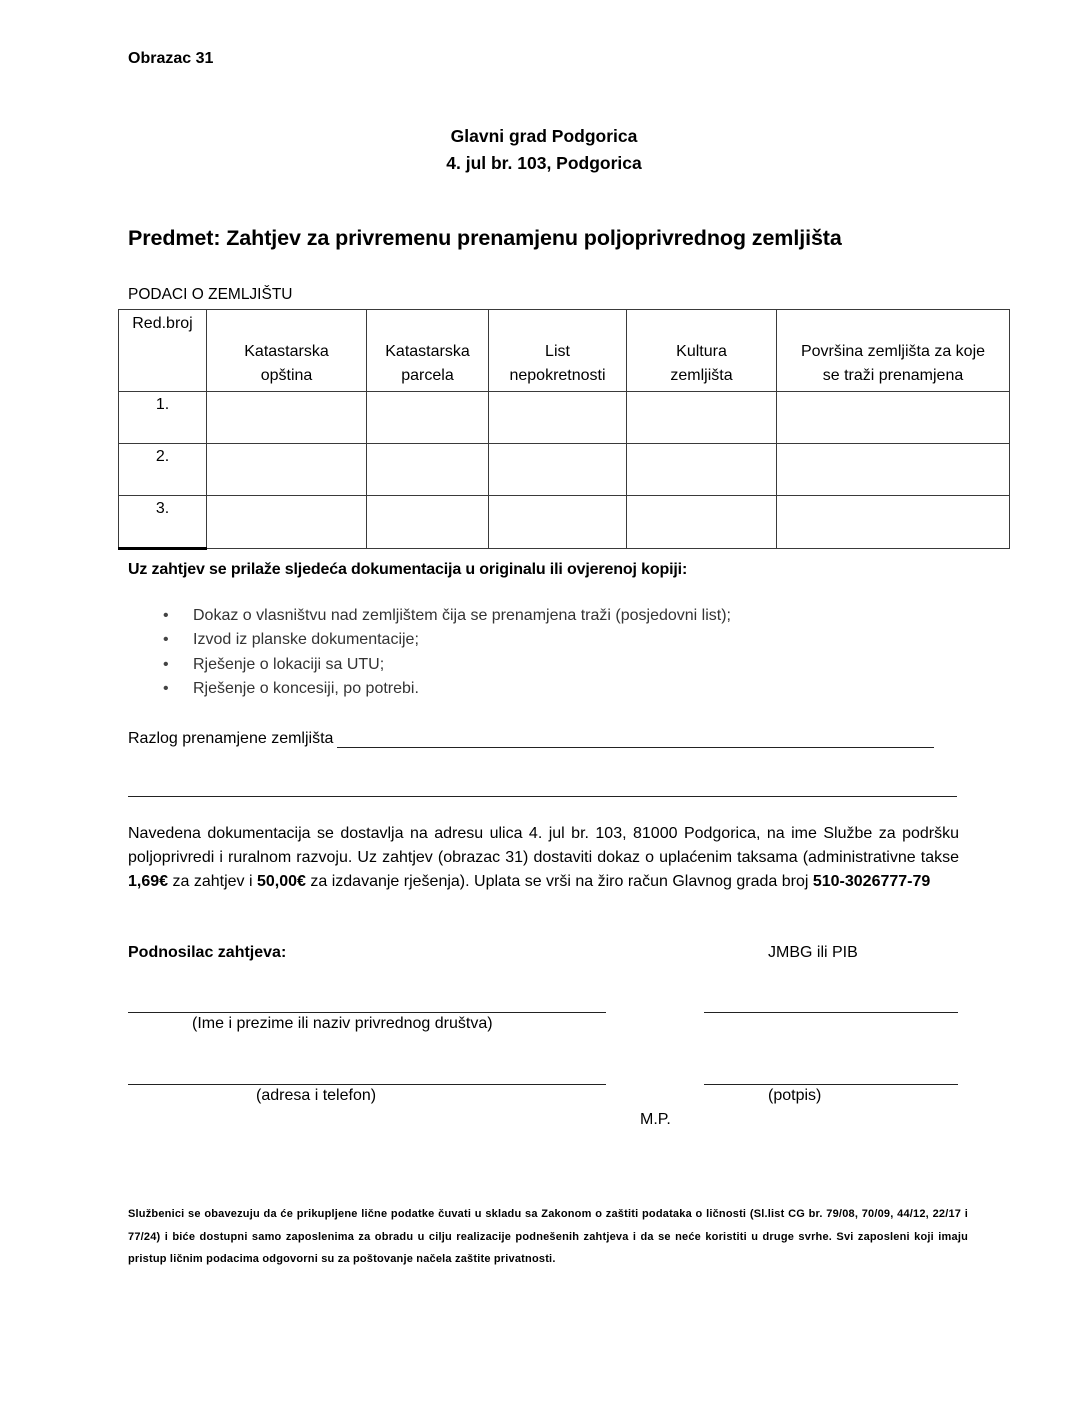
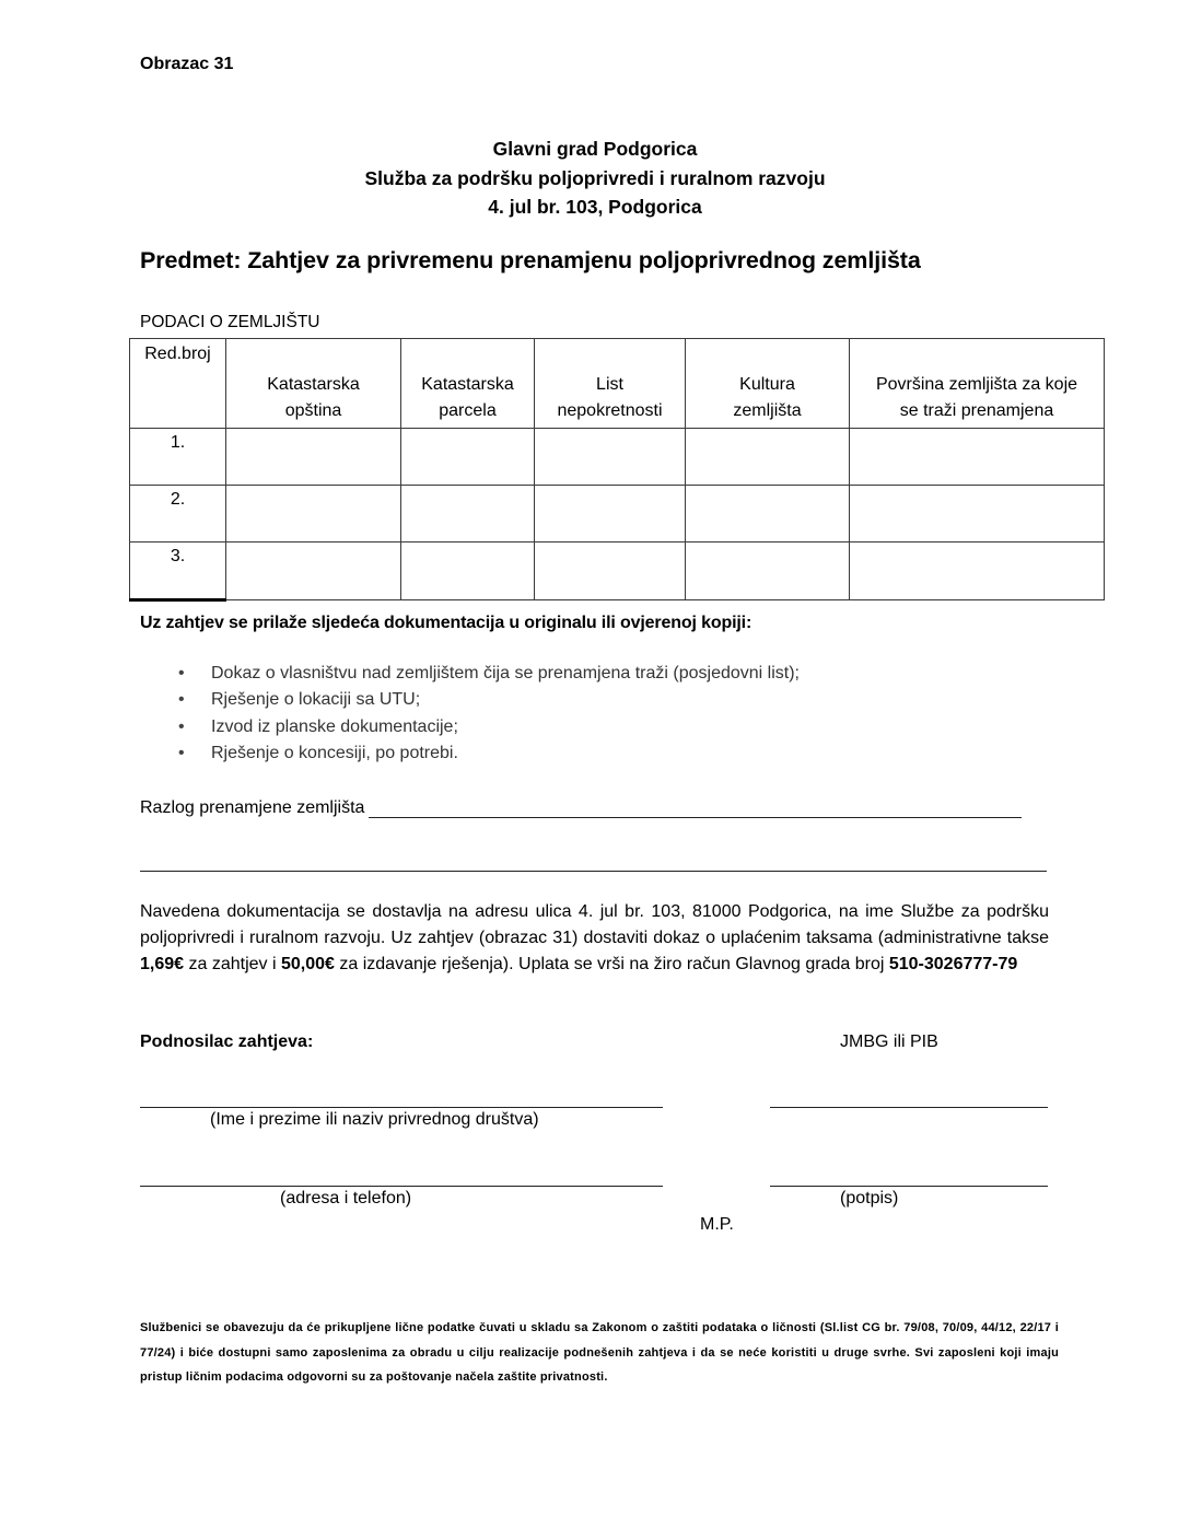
  Obrazac 31
  Glavni grad Podgorica
+ Služba za podršku poljoprivredi i ruralnom razvoju
  4. jul br. 103, Podgorica
  Predmet: Zahtjev za privremenu prenamjenu poljoprivrednog zemljišta
  PODACI O ZEMLJIŠTU
  Red.broj	Katastarskaopština	Katastarskaparcela	Listnepokretnosti	Kulturazemljišta	Površina zemljišta za kojese traži prenamjena
  1.
  2.
  3.
  Uz zahtjev se prilaže sljedeća dokumentacija u originalu ili ovjerenoj kopiji:
  •
  Dokaz o vlasništvu nad zemljištem čija se prenamjena traži (posjedovni list);
  •
- Izvod iz planske dokumentacije;
+ Rješenje o lokaciji sa UTU;
  •
- Rješenje o lokaciji sa UTU;
+ Izvod iz planske dokumentacije;
  •
  Rješenje o koncesiji, po potrebi.
  Razlog prenamjene zemljišta
  Navedena dokumentacija se dostavlja na adresu ulica 4. jul br. 103, 81000 Podgorica, na ime Službe za podršku poljoprivredi i ruralnom razvoju. Uz zahtjev (obrazac 31) dostaviti dokaz o uplaćenim taksama (administrativne takse 1,69€ za zahtjev i 50,00€ za izdavanje rješenja). Uplata se vrši na žiro račun Glavnog grada broj 510-3026777-79
  Podnosilac zahtjeva:
  JMBG ili PIB
  (Ime i prezime ili naziv privrednog društva)
  (adresa i telefon)
  (potpis)
  M.P.
  Službenici se obavezuju da će prikupljene lične podatke čuvati u skladu sa Zakonom o zaštiti podataka o ličnosti (Sl.list CG br. 79/08, 70/09, 44/12, 22/17 i 77/24) i biće dostupni samo zaposlenima za obradu u cilju realizacije podnešenih zahtjeva i da se neće koristiti u druge svrhe. Svi zaposleni koji imaju pristup ličnim podacima odgovorni su za poštovanje načela zaštite privatnosti.
